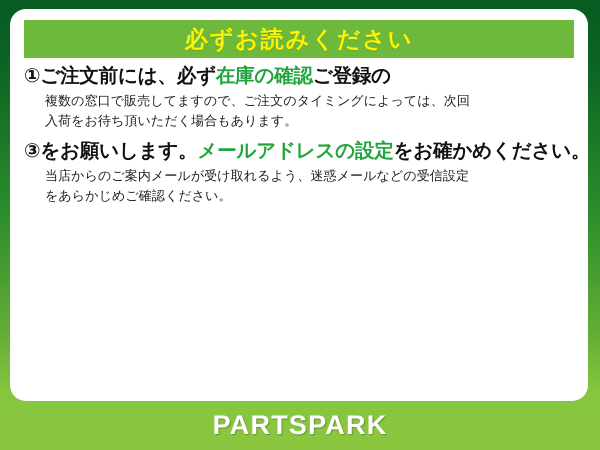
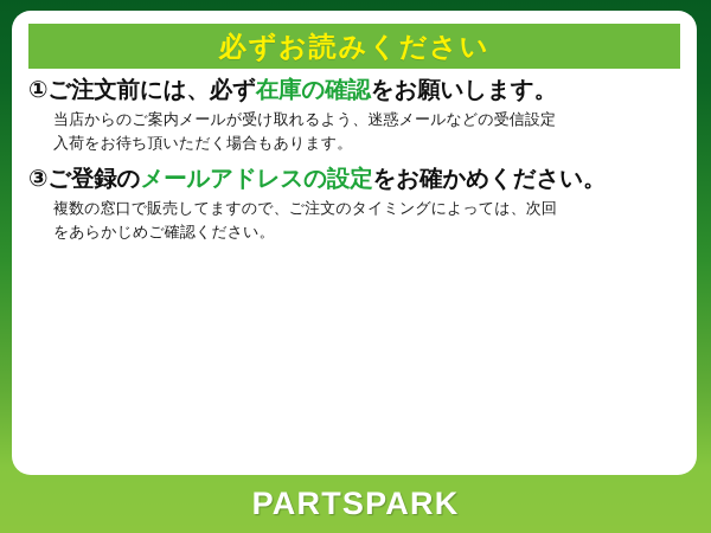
  必ずお読みください
- ①ご注文前には、必ず在庫の確認ご登録の
+ ①ご注文前には、必ず在庫の確認をお願いします。
- 複数の窓口で販売してますので、ご注文のタイミングによっては、次回
+ 当店からのご案内メールが受け取れるよう、迷惑メールなどの受信設定
  入荷をお待ち頂いただく場合もあります。
- ③をお願いします。メールアドレスの設定をお確かめください。
+ ③ご登録のメールアドレスの設定をお確かめください。
- 当店からのご案内メールが受け取れるよう、迷惑メールなどの受信設定
+ 複数の窓口で販売してますので、ご注文のタイミングによっては、次回
  をあらかじめご確認ください。
  PARTSPARK
